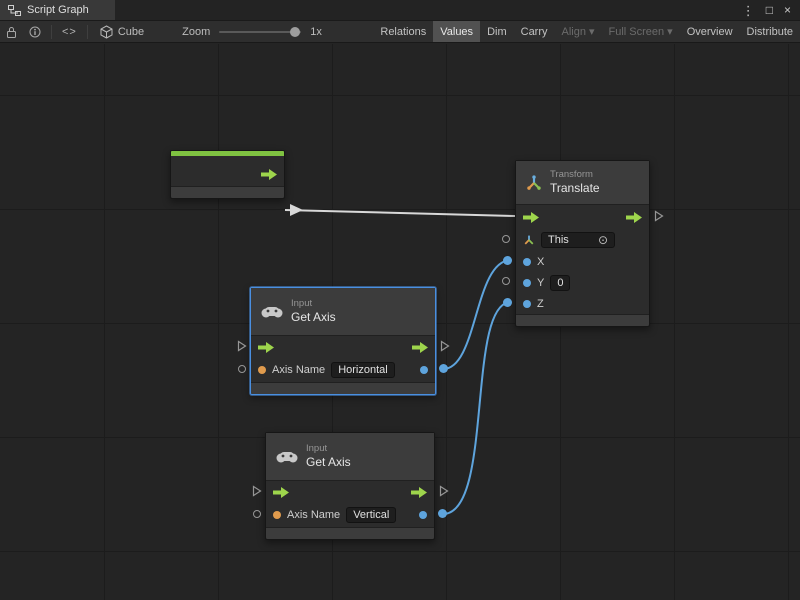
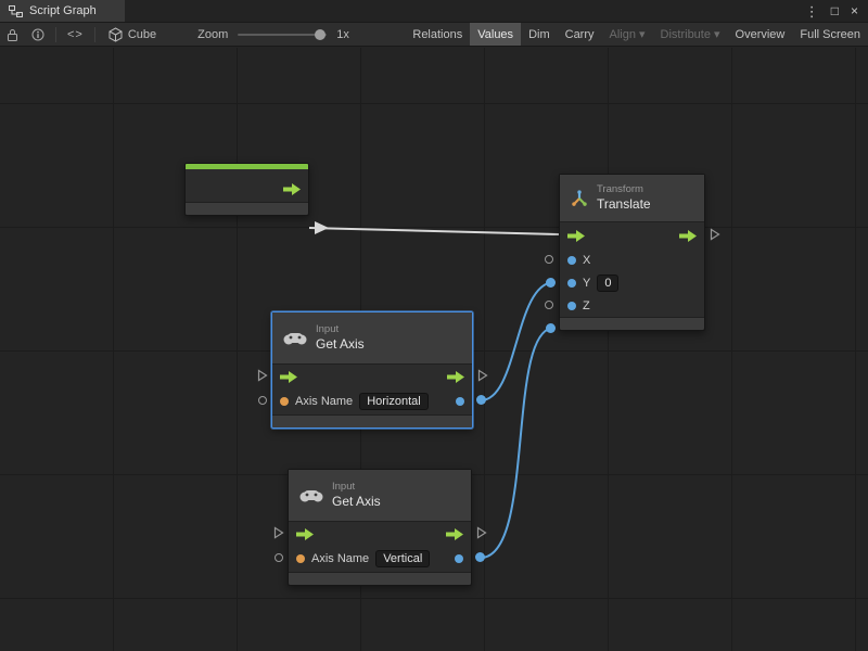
  Script Graph
  ⋮
  □
  ×
  <>
  Cube
  Zoom
  1x
  Relations
  Values
  Dim
  Carry
  Align
  ▾
- Full Screen
+ Distribute
  ▾
  Overview
- Distribute
+ Full Screen
  Transform
  Translate
- This
- ⊙
  X
  Y
  0
  Z
  Input
  Get Axis
  Axis Name
  Horizontal
  Input
  Get Axis
  Axis Name
  Vertical
